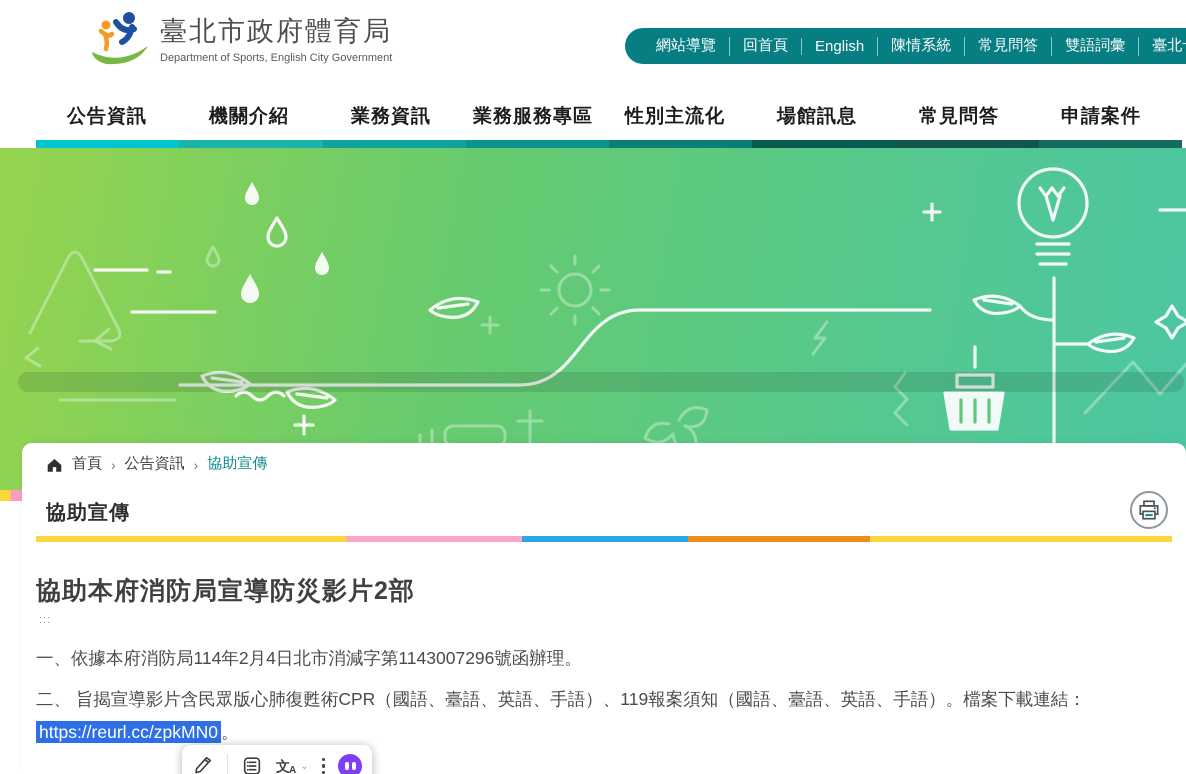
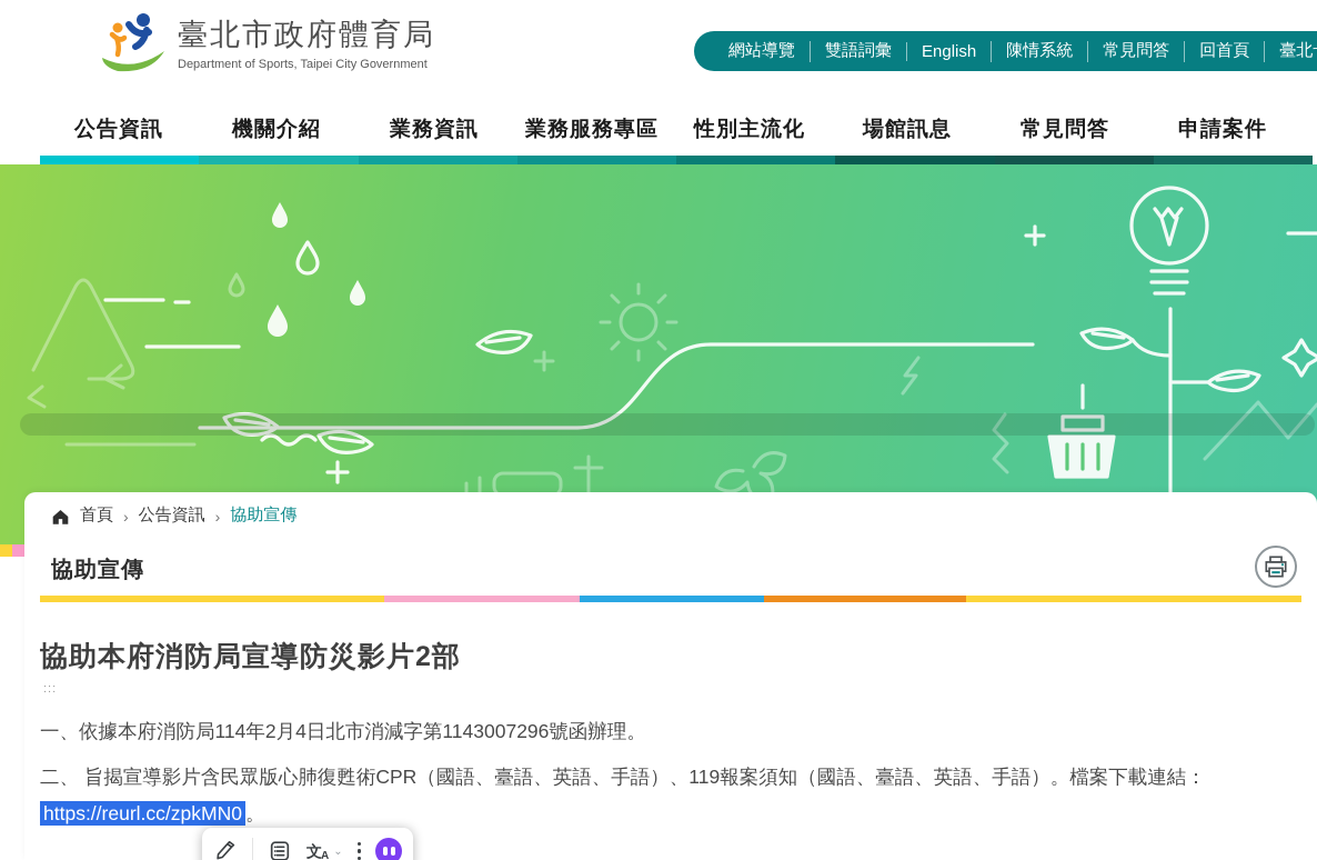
  臺北市政府體育局
- Department of Sports, English City Government
+ Department of Sports, Taipei City Government
  網站導覽
- 回首頁
+ 雙語詞彙
  English
  陳情系統
  常見問答
- 雙語詞彙
+ 回首頁
  公告資訊
  機關介紹
  業務資訊
  業務服務專區
  性別主流化
  場館訊息
  常見問答
  申請案件
  首頁
  ›
  公告資訊
  ›
  協助宣傳
  協助宣傳
  協助本府消防局宣導防災影片2部
  :::
  一、依據本府消防局114年2月4日北市消減字第1143007296號函辦理。
  二、 旨揭宣導影片含民眾版心肺復甦術CPR（國語、臺語、英語、手語）、119報案須知（國語、臺語、英語、手語）。檔案下載連結：https://reurl.cc/zpkMN0 。
  文
  A
  ⌄
